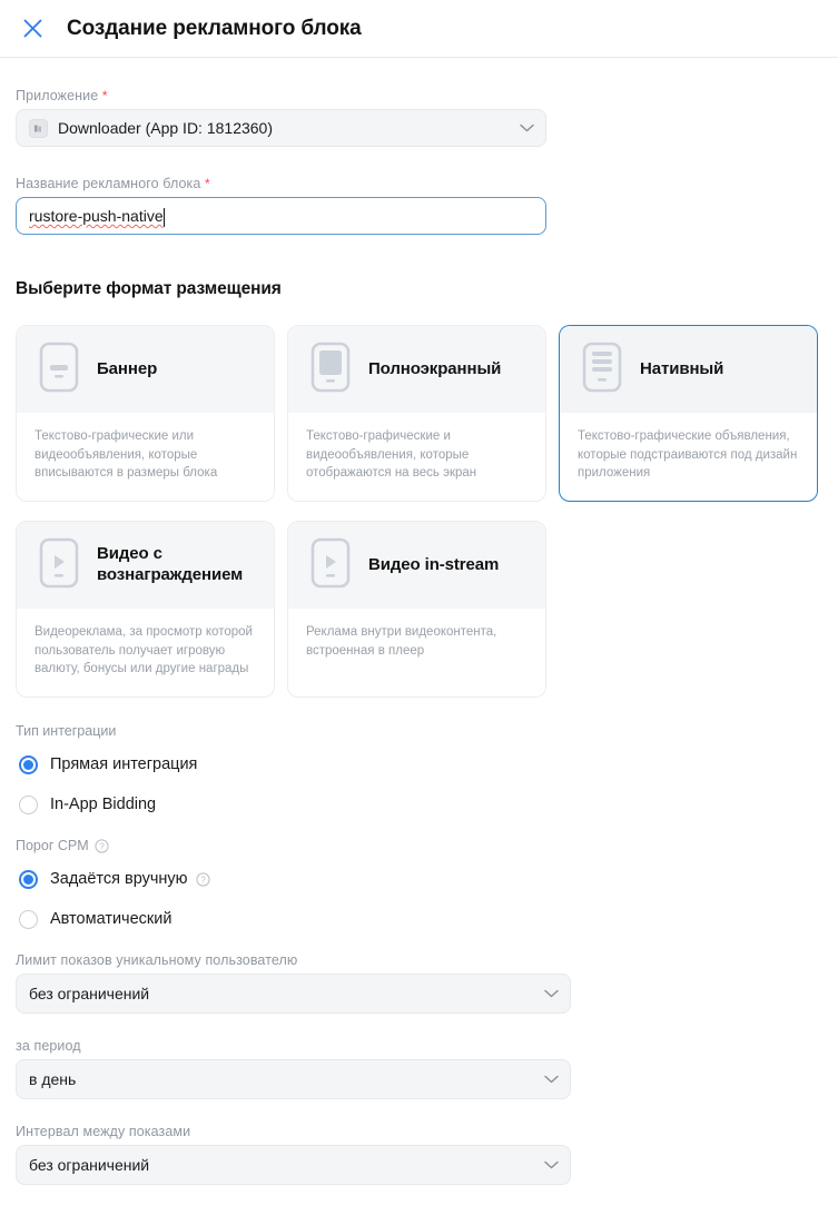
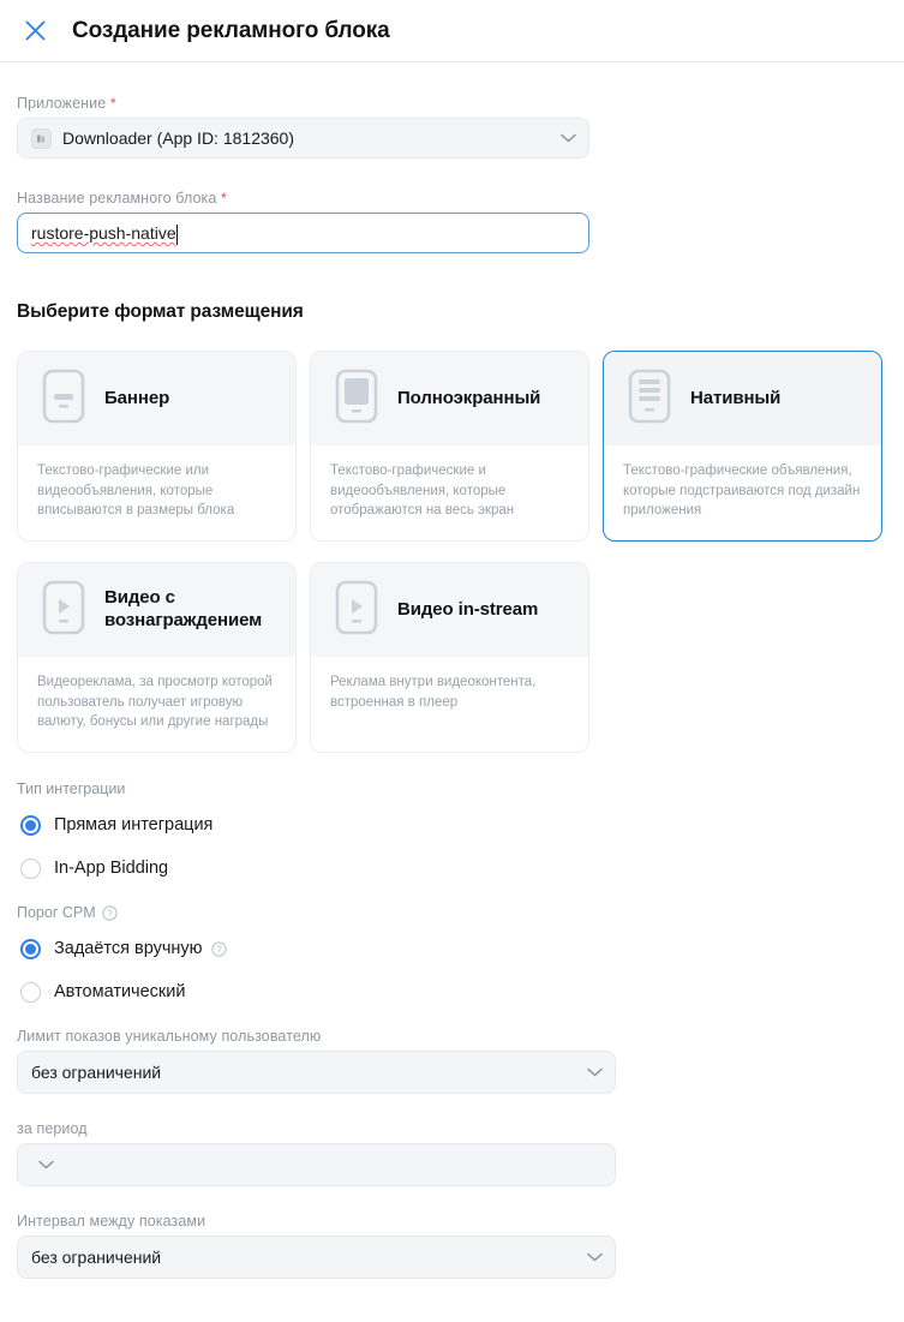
  Создание рекламного блока
  Приложение *
  Downloader (App ID: 1812360)
  Название рекламного блока *
  rustore-push-native
  Выберите формат размещения
  Баннер
  Текстово-графические или видеообъявления, которые вписываются в размеры блока
  Полноэкранный
  Текстово-графические и видеообъявления, которые отображаются на весь экран
  Нативный
  Текстово-графические объявления, которые подстраиваются под дизайн приложения
  Видео с вознаграждением
  Видеореклама, за просмотр которой пользователь получает игровую валюту, бонусы или другие награды
  Видео in-stream
  Реклама внутри видеоконтента, встроенная в плеер
  Тип интеграции
  Прямая интеграция
  In-App Bidding
  Порог CPM
  ?
  Задаётся вручную
  ?
  Автоматический
  Лимит показов уникальному пользователю
  без ограничений
  за период
- в день
  Интервал между показами
  без ограничений
